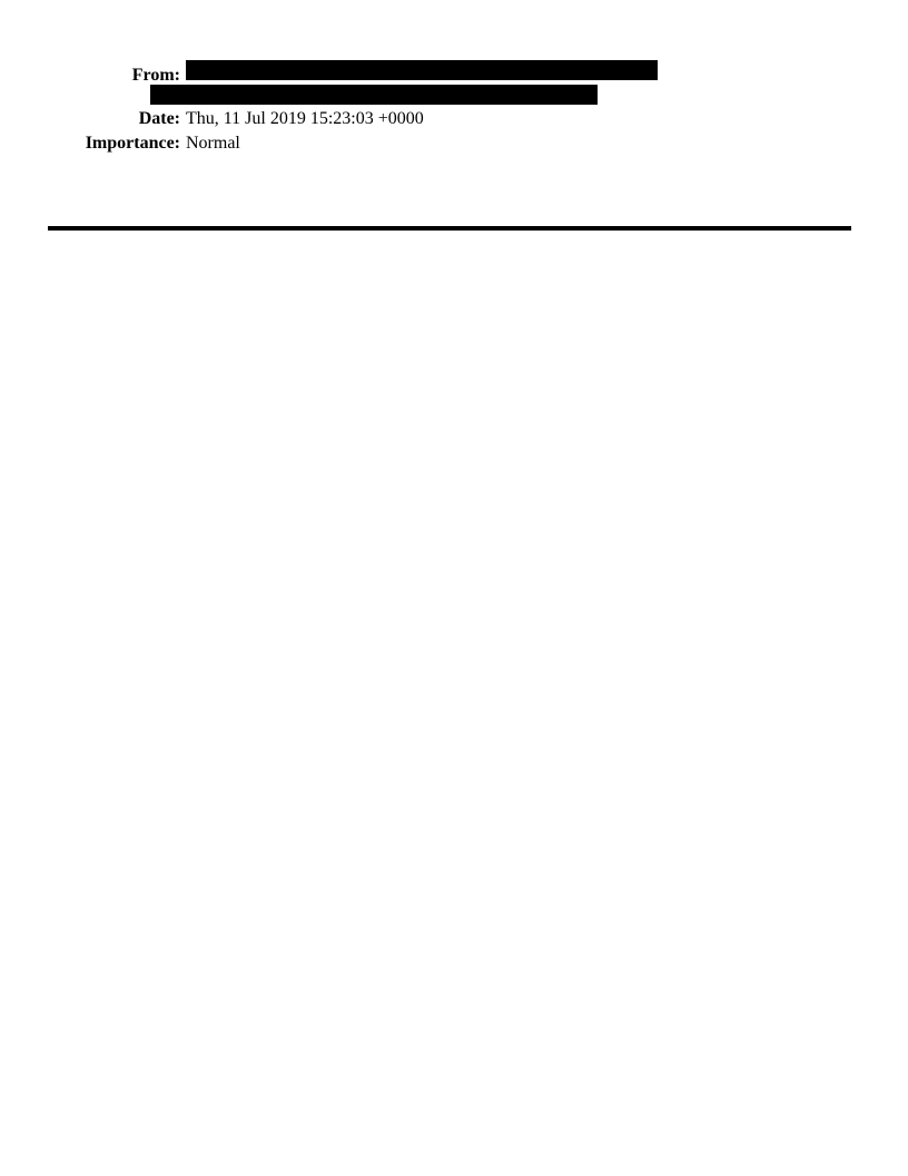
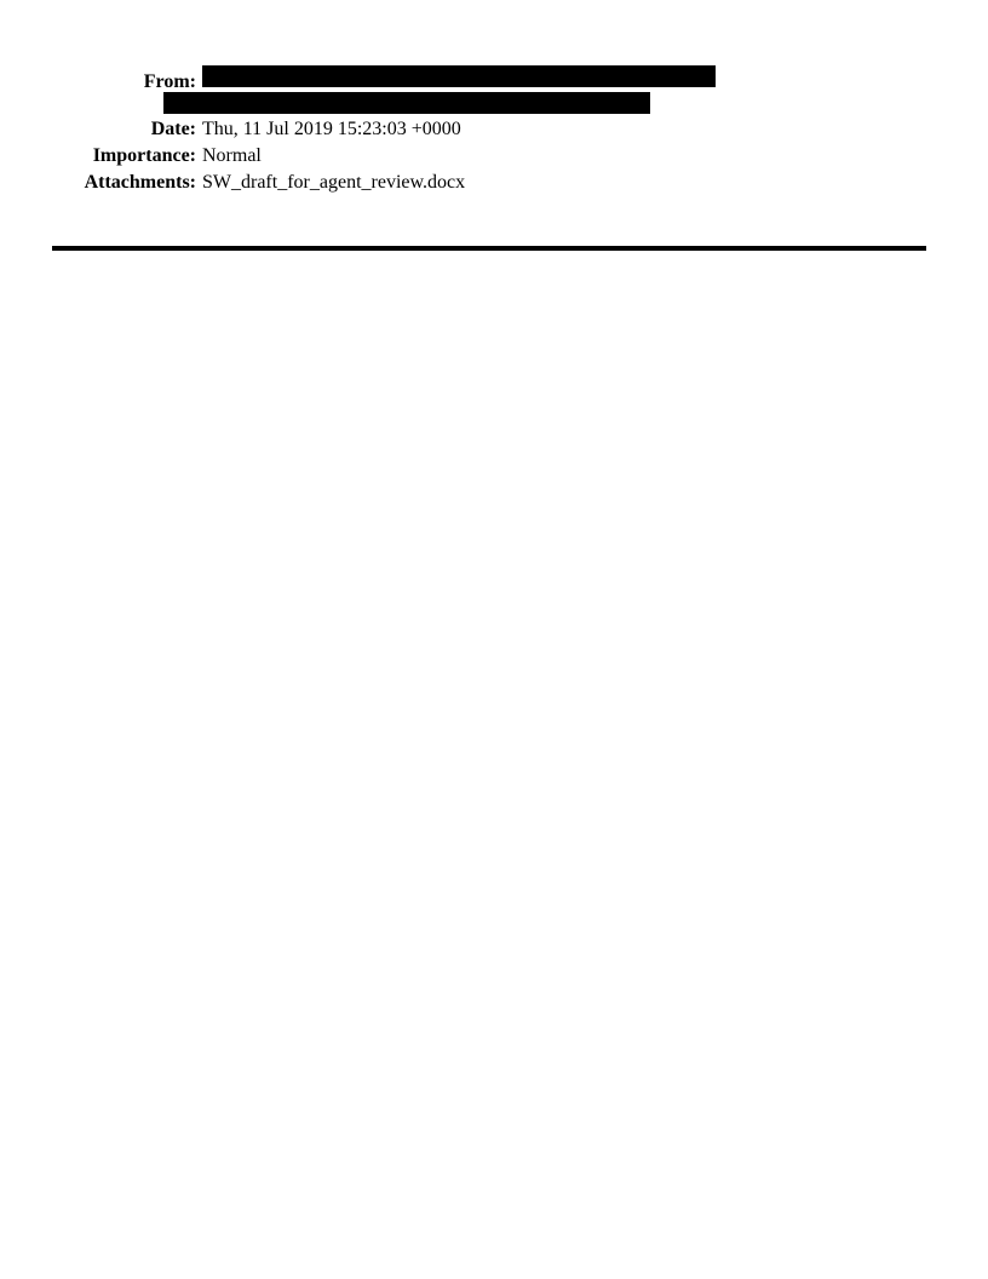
  From:
  Date:
  Thu, 11 Jul 2019 15:23:03 +0000
  Importance:
  Normal
+ Attachments:
+ SW_draft_for_agent_review.docx
